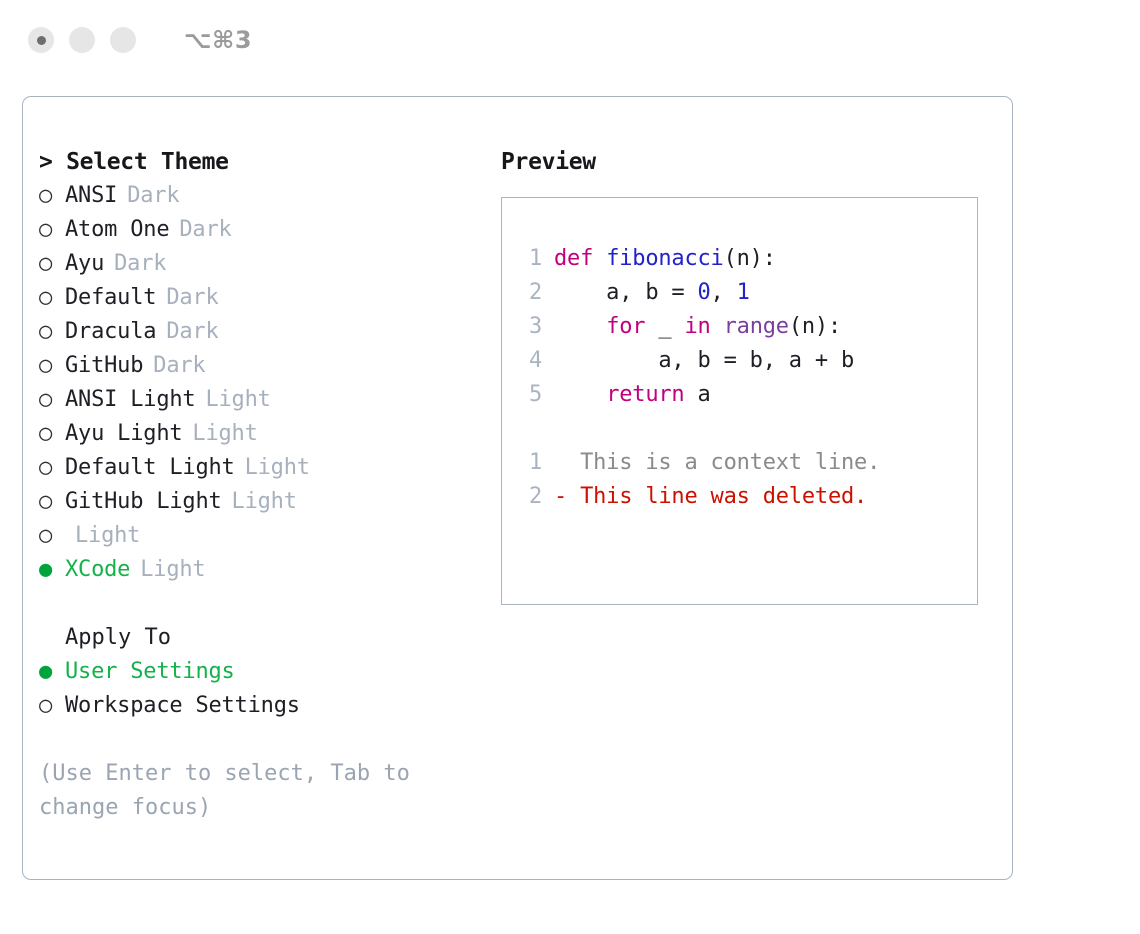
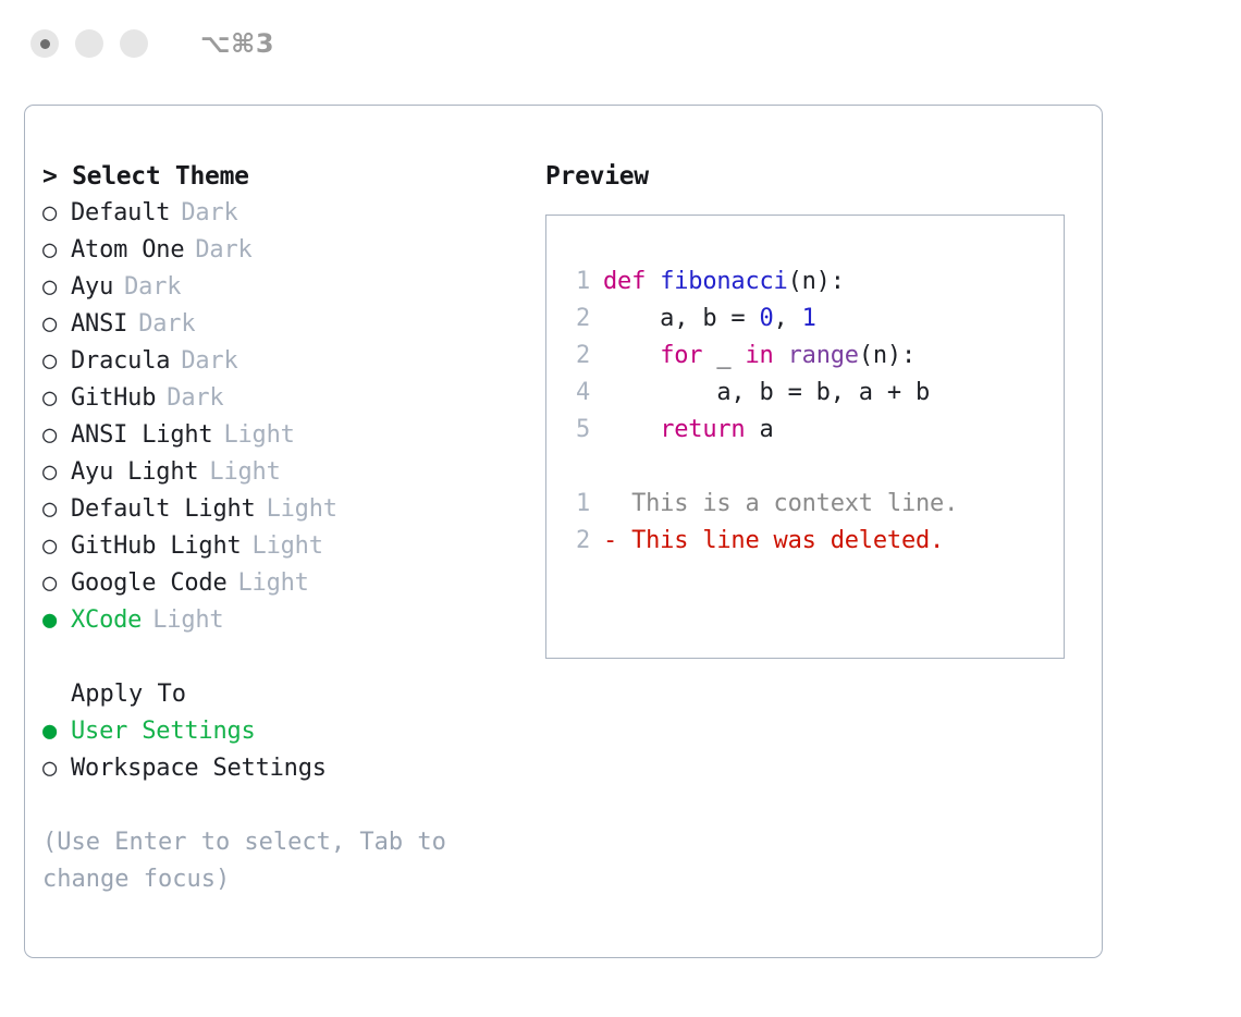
  ⌥⌘3
  > Select Theme
  ○
- ANSI
+ Default
  Dark
  ○
  Atom One
  Dark
  ○
  Ayu
  Dark
  ○
- Default
+ ANSI
  Dark
  ○
  Dracula
  Dark
  ○
  GitHub
  Dark
  ○
  ANSI Light
  Light
  ○
  Ayu Light
  Light
  ○
  Default Light
  Light
  ○
  GitHub Light
  Light
  ○
+ Google Code
  Light
  ●
  XCode
  Light
  Apply To
  ●
  User Settings
  ○
  Workspace Settings
  (Use Enter to select, Tab to change focus)
  Preview
  1 def fibonacci(n):
  2 a, b = 0, 1
- 3 for _ in range(n):
+ 2 for _ in range(n):
  4 a, b = b, a + b
  5 return a
  1 This is a context line.
  2 - This line was deleted.
